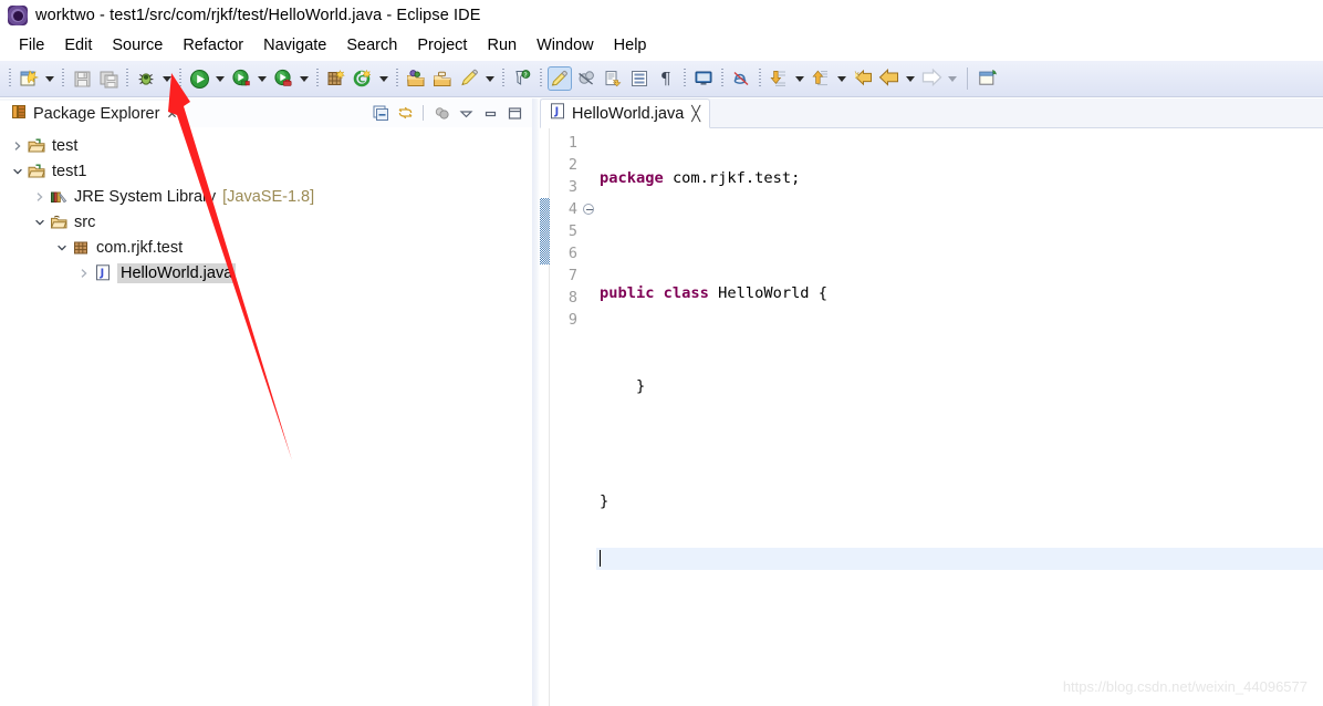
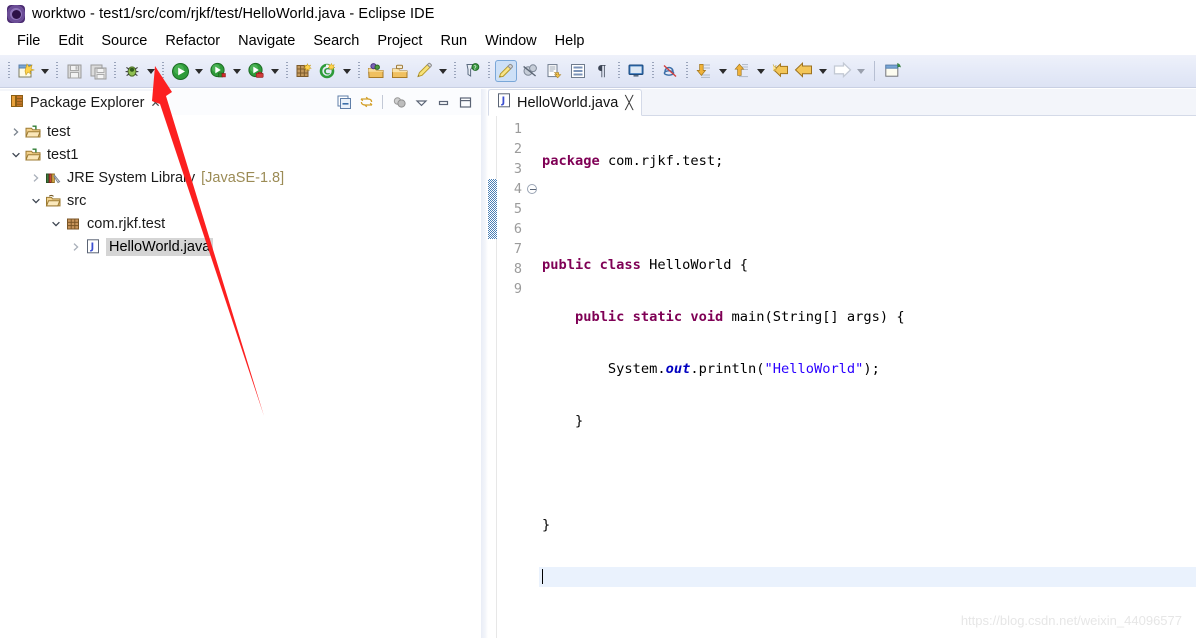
  worktwo - test1/src/com/rjkf/test/HelloWorld.java - Eclipse IDE
  File
  Edit
  Source
  Refactor
  Navigate
  Search
  Project
  Run
  Window
  Help
  C
  ¶
  Package Explorer
  ✕
  test
  test1
  JRE System Libray
  [JavaSE-1.8]
  src
  com.rjkf.test
  J
  HelloWorld.java
  J
  HelloWorld.java
  ╳
  1
  2
  3
  4
  5
  6
  7
  8
  9
  package com.rjkf.test;
  public class HelloWorld {
+ public static void main(String[] args) {
+ System.out.println("HelloWorld");
  }
  }
  https://blog.csdn.net/weixin_44096577
